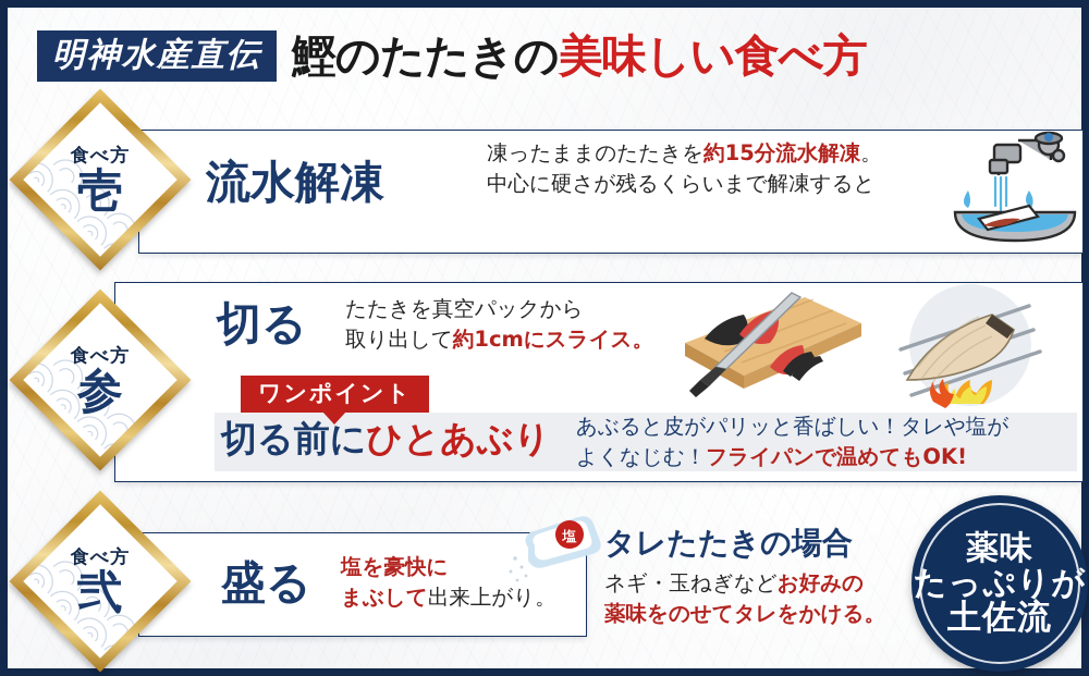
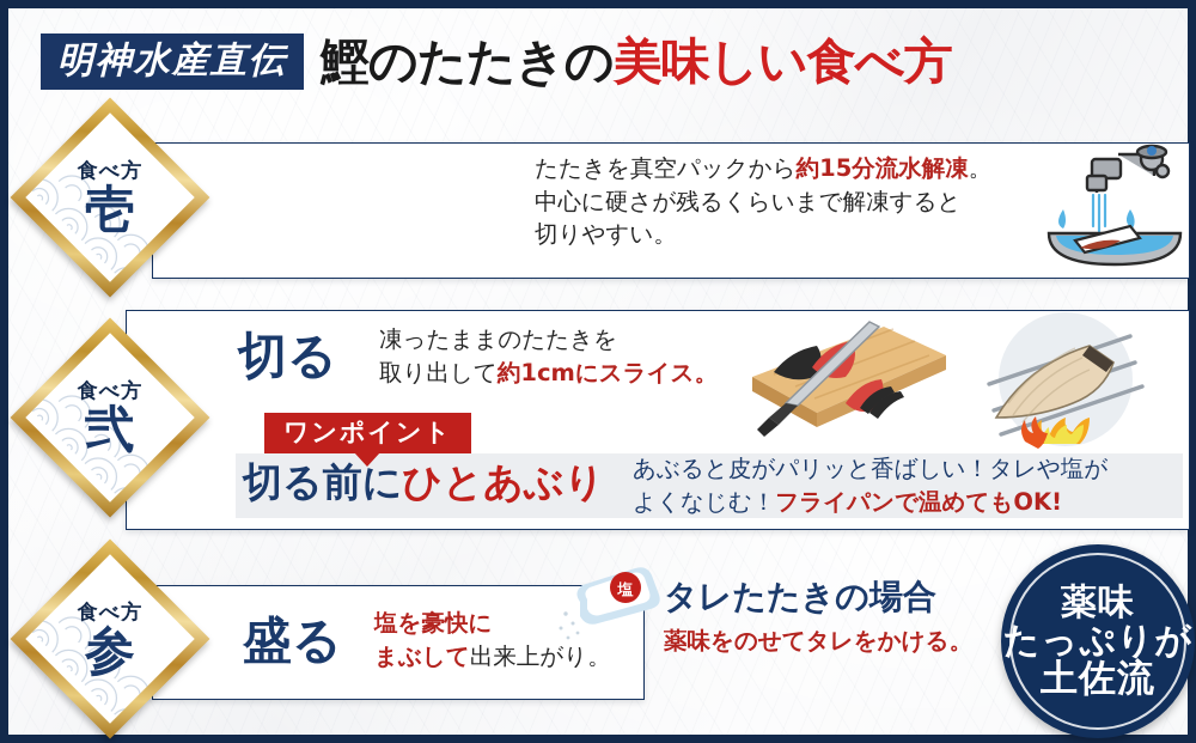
  明神水産直伝
  鰹のたたきの美味しい食べ方
  食べ方
  壱
- 流水解凍
- 凍ったままのたたきを約15分流水解凍。
+ たたきを真空パックから約15分流水解凍。
  中心に硬さが残るくらいまで解凍すると
+ 切りやすい。
  食べ方
- 参
+ 弐
  切る
- たたきを真空パックから
+ 凍ったままのたたきを
  取り出して約1cmにスライス。
  ワンポイント
  切る前にひとあぶり
  あぶると皮がパリッと香ばしい！タレや塩が
  よくなじむ！フライパンで温めてもOK!
  食べ方
- 弐
+ 参
  盛る
  塩を豪快に
  まぶして出来上がり。
  塩
  タレたたきの場合
- ネギ・玉ねぎなどお好みの
  薬味をのせてタレをかける。
  薬味
  たっぷりが
  土佐流
